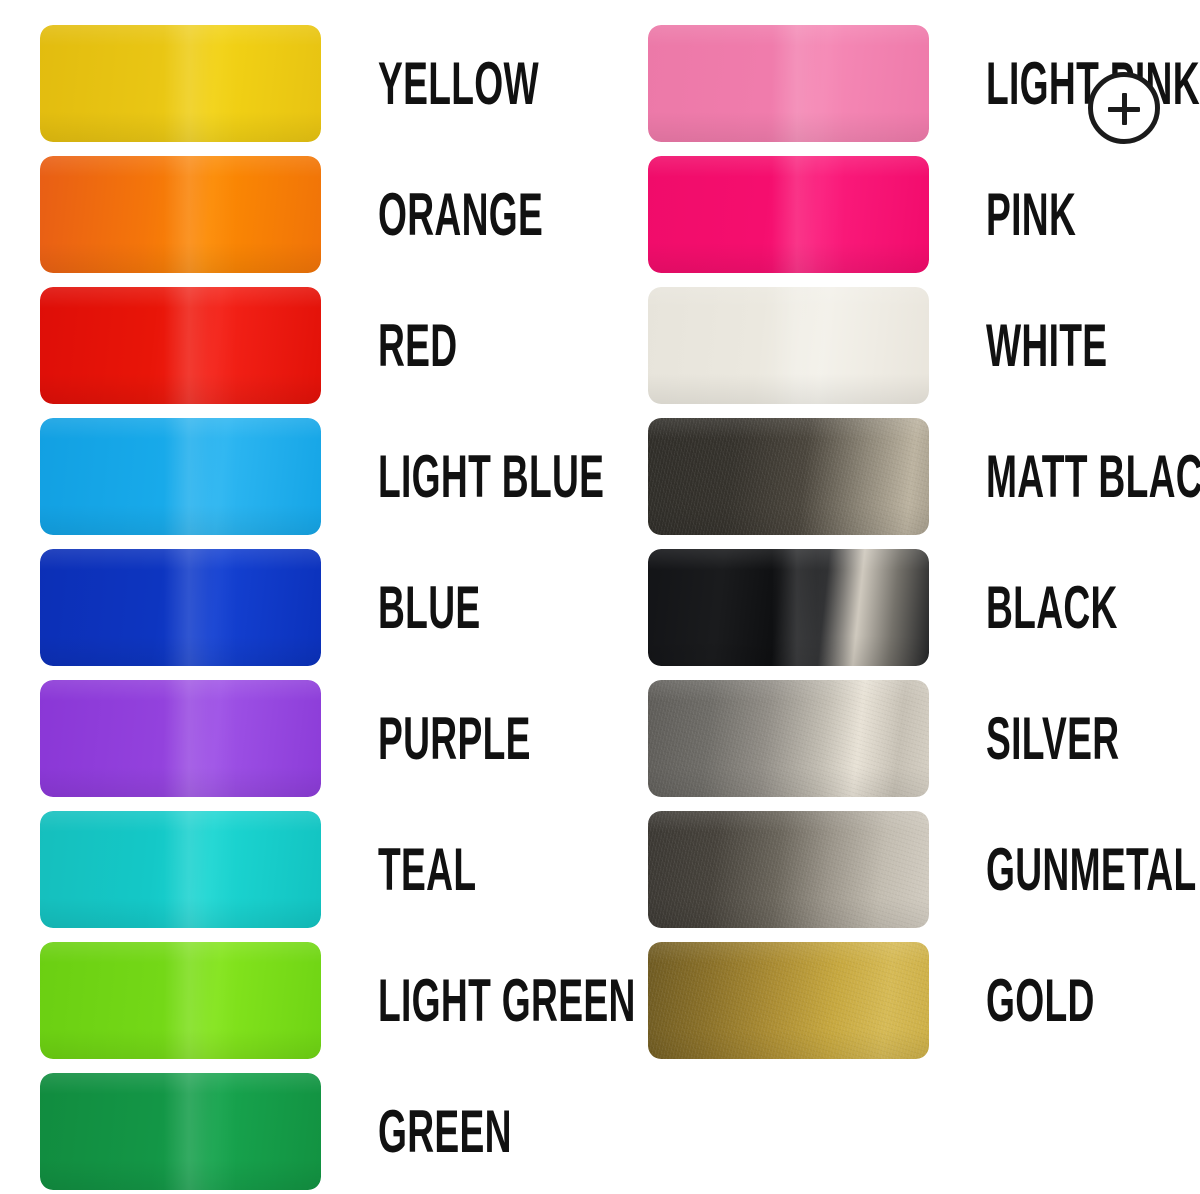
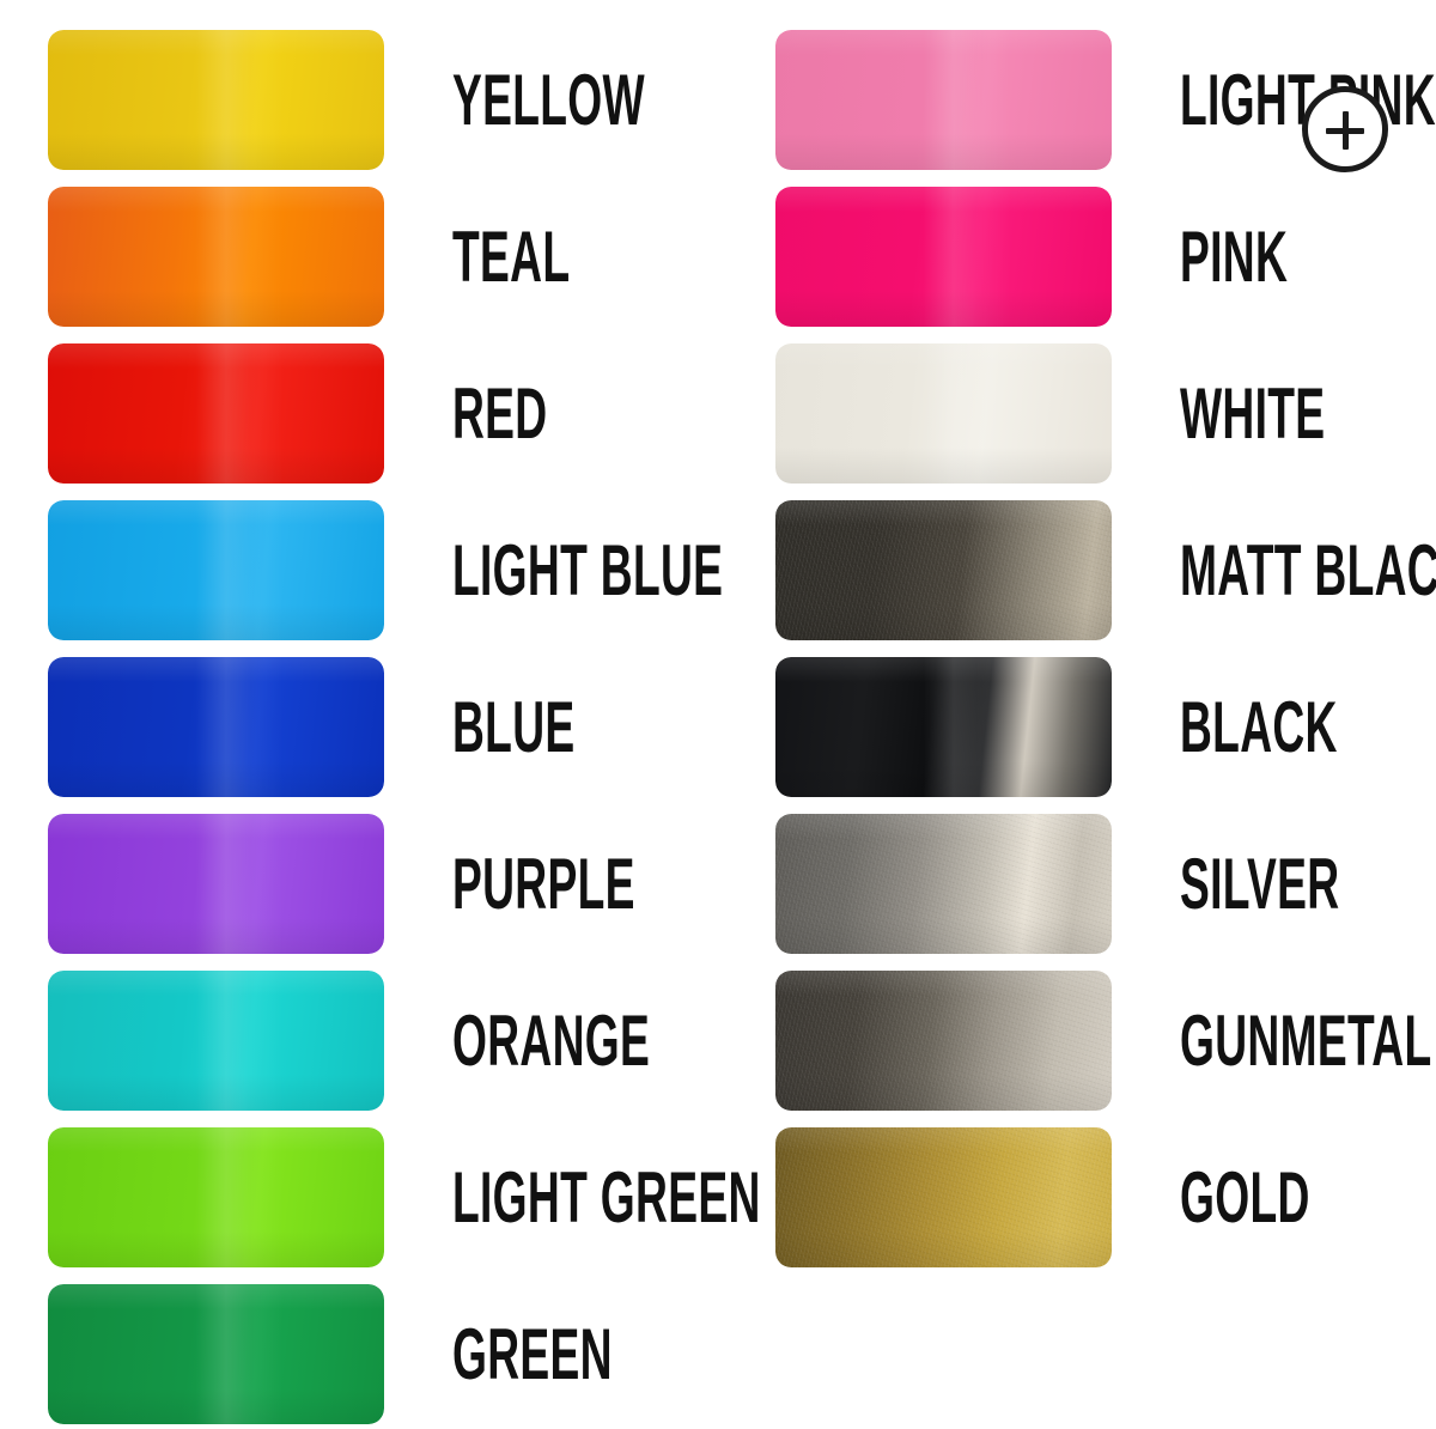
  YELLOW
- ORANGE
+ TEAL
  RED
  LIGHT BLUE
  BLUE
  PURPLE
- TEAL
+ ORANGE
  LIGHT GREEN
  GREEN
  LIGHTNK
  PINK
  WHITE
  MATT BLAC
  BLACK
  SILVER
  GUNMETAL
  GOLD
